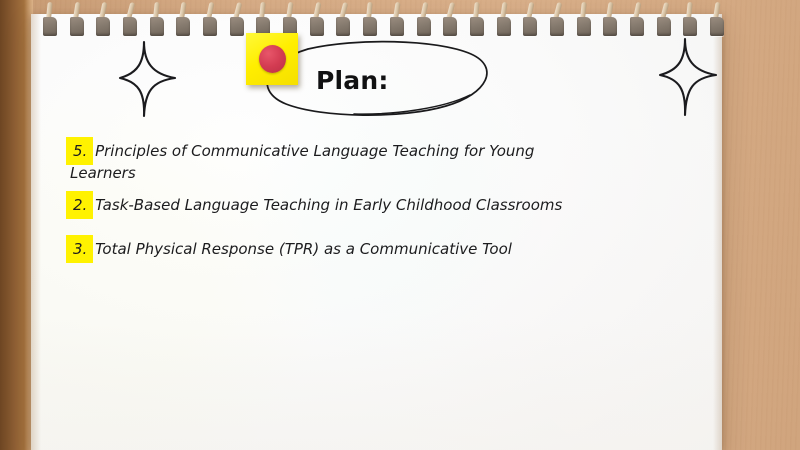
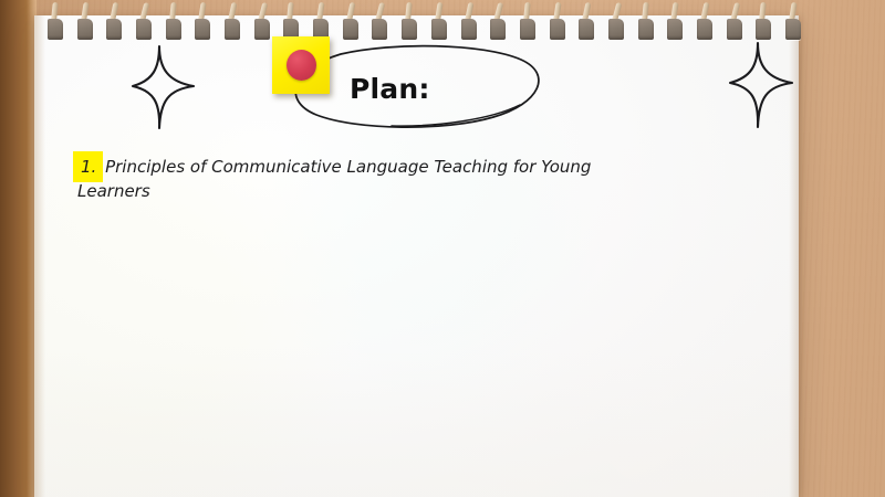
  Plan:
- 5. Principles of Communicative Language Teaching for Young Learners
+ 1. Principles of Communicative Language Teaching for Young Learners
- 2. Task-Based Language Teaching in Early Childhood Classrooms
- 3. Total Physical Response (TPR) as a Communicative Tool
